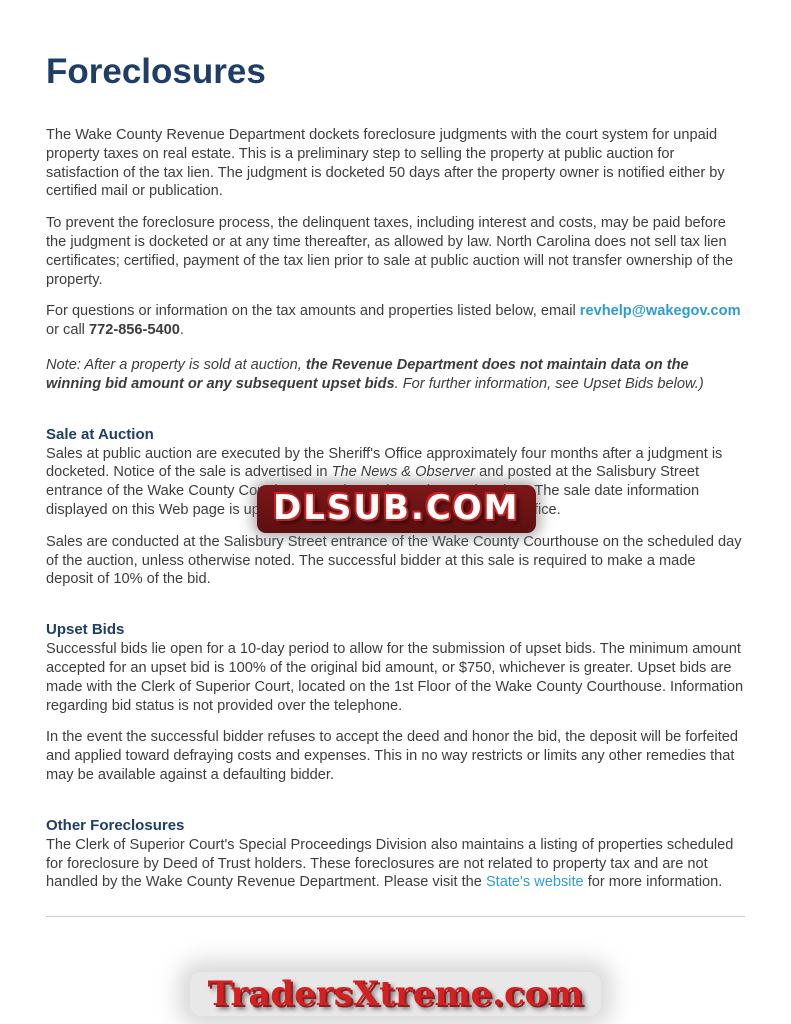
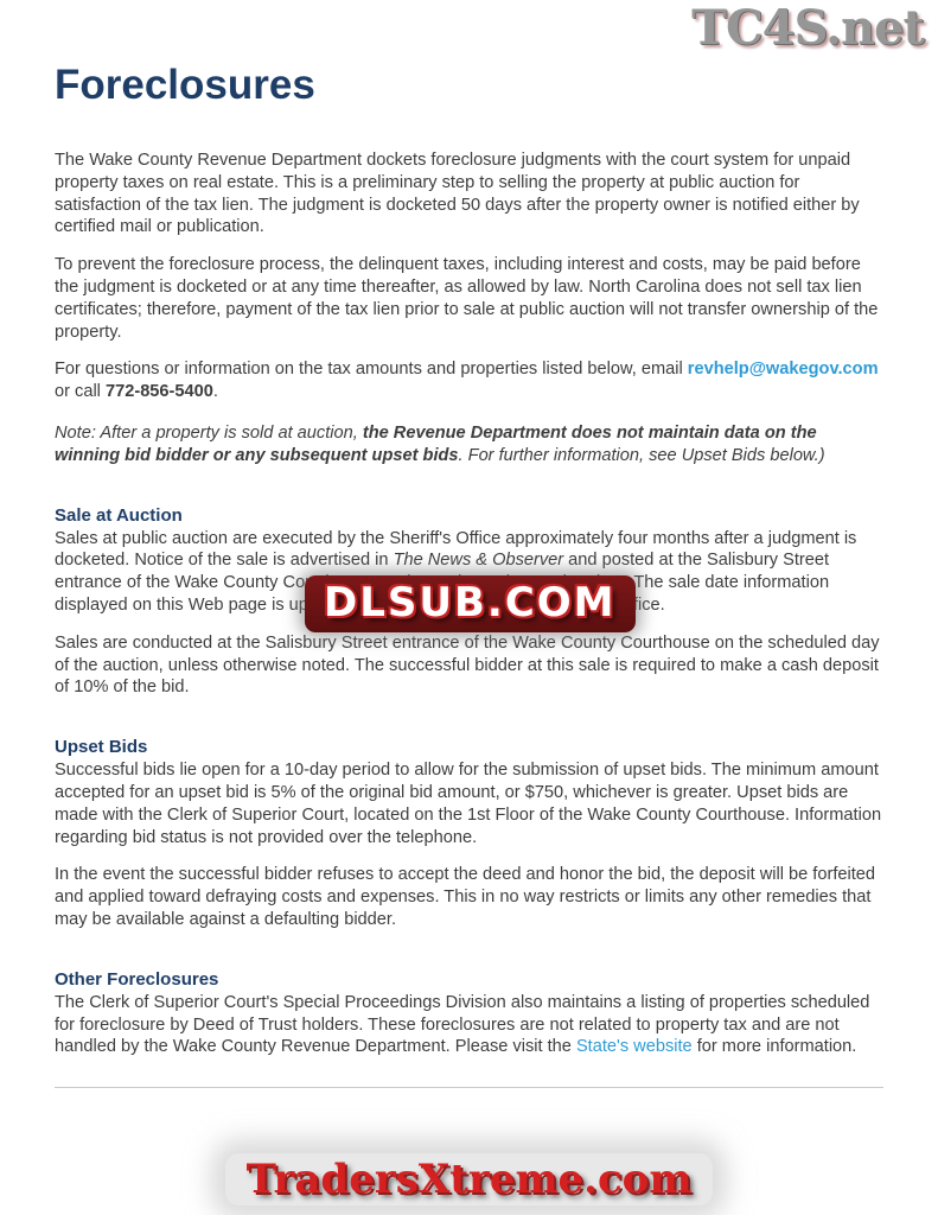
+ TC4S.net
  Foreclosures
  The Wake County Revenue Department dockets foreclosure judgments with the court system for unpaid property taxes on real estate. This is a preliminary step to selling the property at public auction for satisfaction of the tax lien. The judgment is docketed 50 days after the property owner is notified either by certified mail or publication.
- To prevent the foreclosure process, the delinquent taxes, including interest and costs, may be paid before the judgment is docketed or at any time thereafter, as allowed by law. North Carolina does not sell tax lien certificates; certified, payment of the tax lien prior to sale at public auction will not transfer ownership of the property.
+ To prevent the foreclosure process, the delinquent taxes, including interest and costs, may be paid before the judgment is docketed or at any time thereafter, as allowed by law. North Carolina does not sell tax lien certificates; therefore, payment of the tax lien prior to sale at public auction will not transfer ownership of the property.
  For questions or information on the tax amounts and properties listed below, email revhelp@wakegov.com or call 772-856-5400.
- Note: After a property is sold at auction, the Revenue Department does not maintain data on the winning bid amount or any subsequent upset bids. For further information, see Upset Bids below.)
+ Note: After a property is sold at auction, the Revenue Department does not maintain data on the winning bid bidder or any subsequent upset bids. For further information, see Upset Bids below.)
  Sale at Auction
  Sales at public auction are executed by the Sheriff's Office approximately four months after a judgment is docketed. Notice of the sale is advertised in The News & Observer and posted at the Salisbury Street entrance of the Wake County Co The sale date information displayed on this Web page is upfice.
- Sales are conducted at the Salisbury Street entrance of the Wake County Courthouse on the scheduled day of the auction, unless otherwise noted. The successful bidder at this sale is required to make a made deposit of 10% of the bid.
+ Sales are conducted at the Salisbury Street entrance of the Wake County Courthouse on the scheduled day of the auction, unless otherwise noted. The successful bidder at this sale is required to make a cash deposit of 10% of the bid.
  Upset Bids
- Successful bids lie open for a 10-day period to allow for the submission of upset bids. The minimum amount accepted for an upset bid is 100% of the original bid amount, or $750, whichever is greater. Upset bids are made with the Clerk of Superior Court, located on the 1st Floor of the Wake County Courthouse. Information regarding bid status is not provided over the telephone.
+ Successful bids lie open for a 10-day period to allow for the submission of upset bids. The minimum amount accepted for an upset bid is 5% of the original bid amount, or $750, whichever is greater. Upset bids are made with the Clerk of Superior Court, located on the 1st Floor of the Wake County Courthouse. Information regarding bid status is not provided over the telephone.
  In the event the successful bidder refuses to accept the deed and honor the bid, the deposit will be forfeited and applied toward defraying costs and expenses. This in no way restricts or limits any other remedies that may be available against a defaulting bidder.
  Other Foreclosures
  The Clerk of Superior Court's Special Proceedings Division also maintains a listing of properties scheduled for foreclosure by Deed of Trust holders. These foreclosures are not related to property tax and are not handled by the Wake County Revenue Department. Please visit the State's website for more information.
  DLSUB.COM
  TradersXtreme.com
